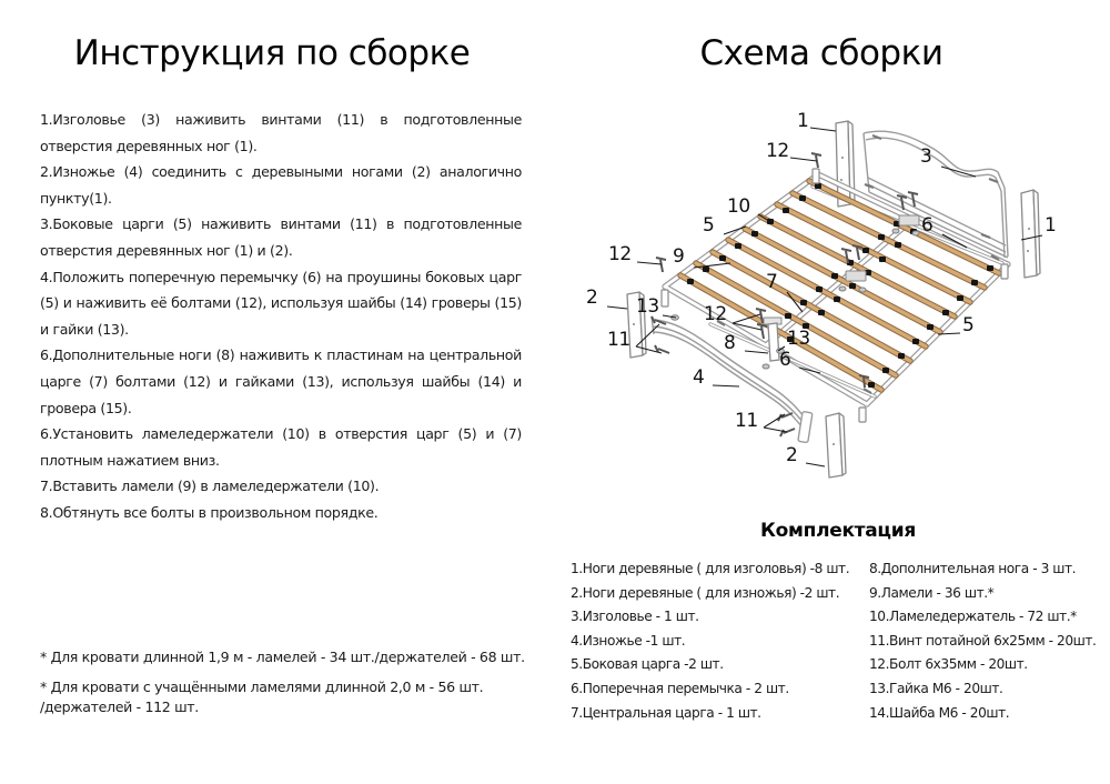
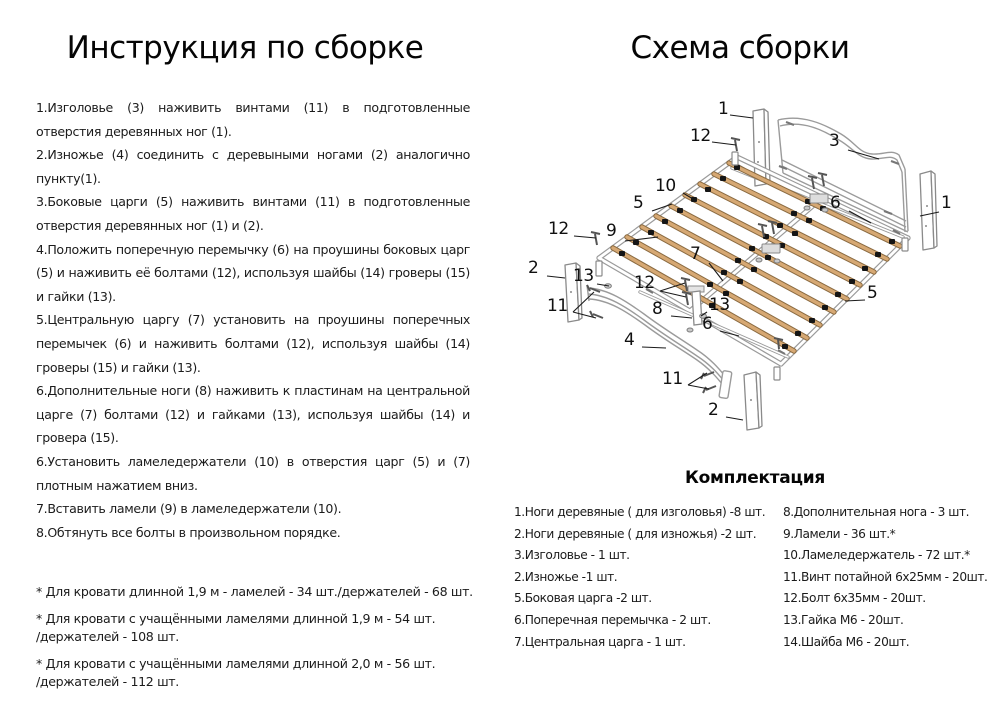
  Инструкция по сборке
  Схема сборки
  1.Изголовье (3) наживить винтами (11) в подготовленные отверстия деревянных ног (1).
  2.Изножье (4) соединить с деревыными ногами (2) аналогично пункту(1).
  3.Боковые царги (5) наживить винтами (11) в подготовленные отверстия деревянных ног (1) и (2).
  4.Положить поперечную перемычку (6) на проушины боковых царг (5) и наживить её болтами (12), используя шайбы (14) гроверы (15) и гайки (13).
+ 5.Центральную царгу (7) установить на проушины поперечных перемычек (6) и наживить болтами (12), используя шайбы (14) гроверы (15) и гайки (13).
  6.Дополнительные ноги (8) наживить к пластинам на центральной царге (7) болтами (12) и гайками (13), используя шайбы (14) и гровера (15).
  6.Установить ламеледержатели (10) в отверстия царг (5) и (7) плотным нажатием вниз.
  7.Вставить ламели (9) в ламеледержатели (10).
  8.Обтянуть все болты в произвольном порядке.
  * Для кровати длинной 1,9 м - ламелей - 34 шт./держателей - 68 шт.
+ * Для кровати с учащёнными ламелями длинной 1,9 м - 54 шт.
+ /держателей - 108 шт.
  * Для кровати с учащёнными ламелями длинной 2,0 м - 56 шт.
  /держателей - 112 шт.
  Комплектация
  1.Ноги деревяные ( для изголовья) -8 шт.
  2.Ноги деревяные ( для изножья) -2 шт.
  3.Изголовье - 1 шт.
- 4.Изножье -1 шт.
+ 2.Изножье -1 шт.
  5.Боковая царга -2 шт.
  6.Поперечная перемычка - 2 шт.
  7.Центральная царга - 1 шт.
  8.Дополнительная нога - 3 шт.
  9.Ламели - 36 шт.*
  10.Ламеледержатель - 72 шт.*
  11.Винт потайной 6х25мм - 20шт.
  12.Болт 6х35мм - 20шт.
  13.Гайка М6 - 20шт.
  14.Шайба М6 - 20шт.
  1
  12
  3
  10
  5
  6
  1
  12
  9
  2
  13
  7
  12
  11
  8
  13
  6
  5
  4
  11
  2
